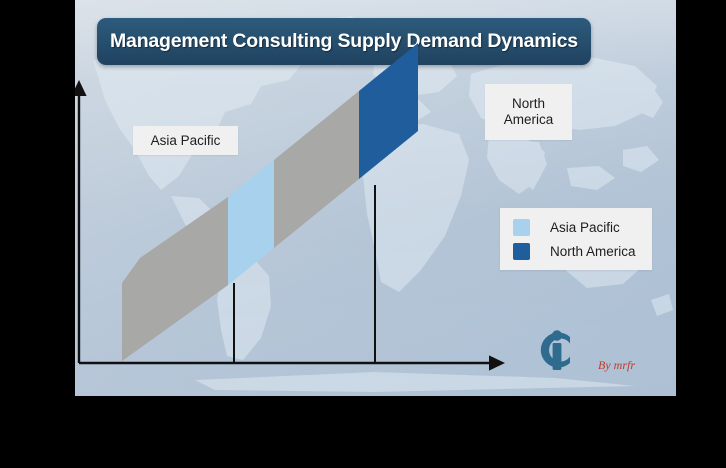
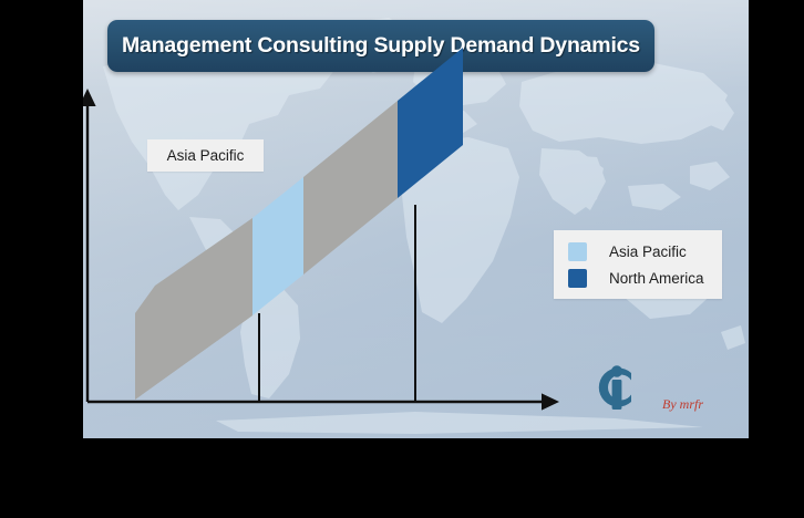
  Management Consulting Supply Demand Dynamics
  Asia Pacific
- North
- America
  Asia Pacific
  North America
  By mrfr
